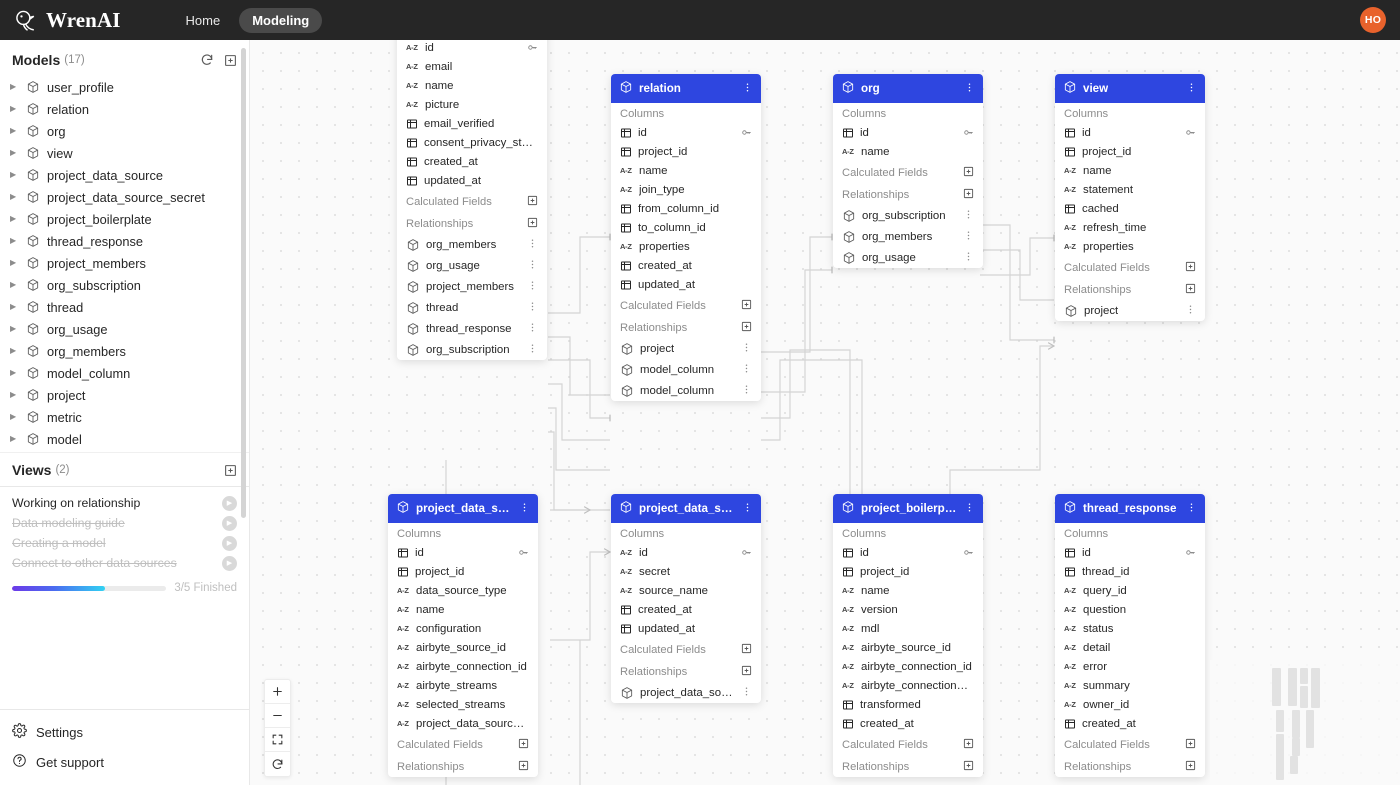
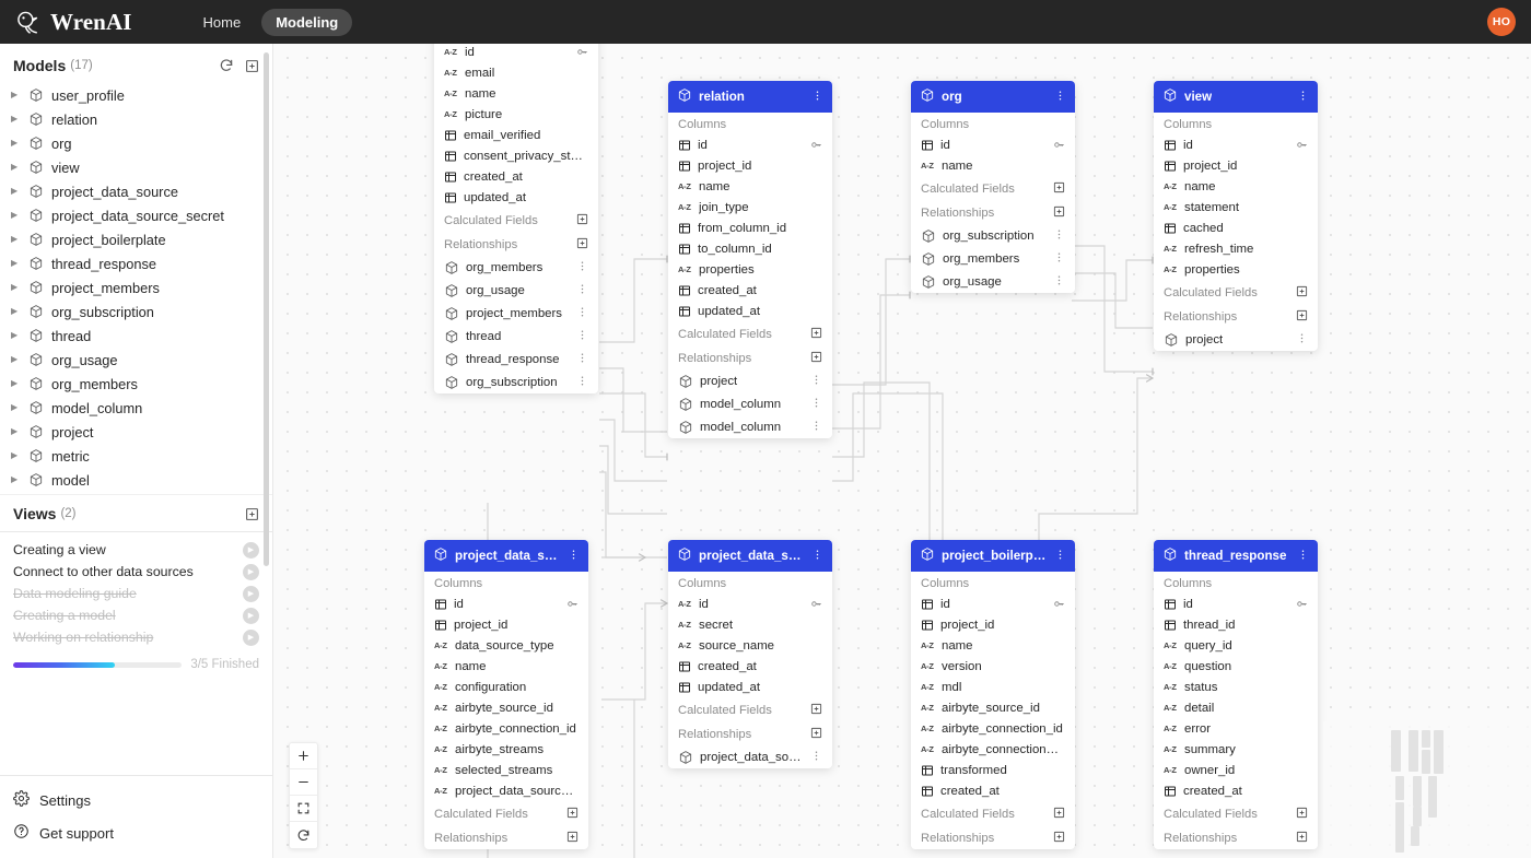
  WrenAI
  Home
  Modeling
  HO
  Models
  (17)
  ▶
  user_profile
  ▶
  relation
  ▶
  org
  ▶
  view
  ▶
  project_data_source
  ▶
  project_data_source_secret
  ▶
  project_boilerplate
  ▶
  thread_response
  ▶
  project_members
  ▶
  org_subscription
  ▶
  thread
  ▶
  org_usage
  ▶
  org_members
  ▶
  model_column
  ▶
  project
  ▶
  metric
  ▶
  model
  Views
  (2)
+ Creating a view
- Working on relationship
+ Connect to other data sources
  Data modeling guide
  Creating a model
- Connect to other data sources
+ Working on relationship
  3/5 Finished
  Settings
  Get support
  A-Z
  id
  A-Z
  email
  A-Z
  name
  A-Z
  picture
  email_verified
  consent_privacy_state
  created_at
  updated_at
  Calculated Fields
  Relationships
  org_members
  org_usage
  project_members
  thread
  thread_response
  org_subscription
  relation
  Columns
  id
  project_id
  A-Z
  name
  A-Z
  join_type
  from_column_id
  to_column_id
  A-Z
  properties
  created_at
  updated_at
  Calculated Fields
  Relationships
  project
  model_column
  model_column
  org
  Columns
  id
  A-Z
  name
  Calculated Fields
  Relationships
  org_subscription
  org_members
  org_usage
  view
  Columns
  id
  project_id
  A-Z
  name
  A-Z
  statement
  cached
  A-Z
  refresh_time
  A-Z
  properties
  Calculated Fields
  Relationships
  project
  project_data_sou
  Columns
  id
  project_id
  A-Z
  data_source_type
  A-Z
  name
  A-Z
  configuration
  A-Z
  airbyte_source_id
  A-Z
  airbyte_connection_id
  A-Z
  airbyte_streams
  A-Z
  selected_streams
  A-Z
  project_data_source_s
  Calculated Fields
  Relationships
  project_data_sou
  Columns
  A-Z
  id
  A-Z
  secret
  A-Z
  source_name
  created_at
  updated_at
  Calculated Fields
  Relationships
  project_data_sourc
  project_boilerplat
  Columns
  id
  project_id
  A-Z
  name
  A-Z
  version
  A-Z
  mdl
  A-Z
  airbyte_source_id
  A-Z
  airbyte_connection_id
  A-Z
  airbyte_connection_cr
  transformed
  created_at
  Calculated Fields
  Relationships
  thread_response
  Columns
  id
  thread_id
  A-Z
  query_id
  A-Z
  question
  A-Z
  status
  A-Z
  detail
  A-Z
  error
  A-Z
  summary
  A-Z
  owner_id
  created_at
  Calculated Fields
  Relationships
